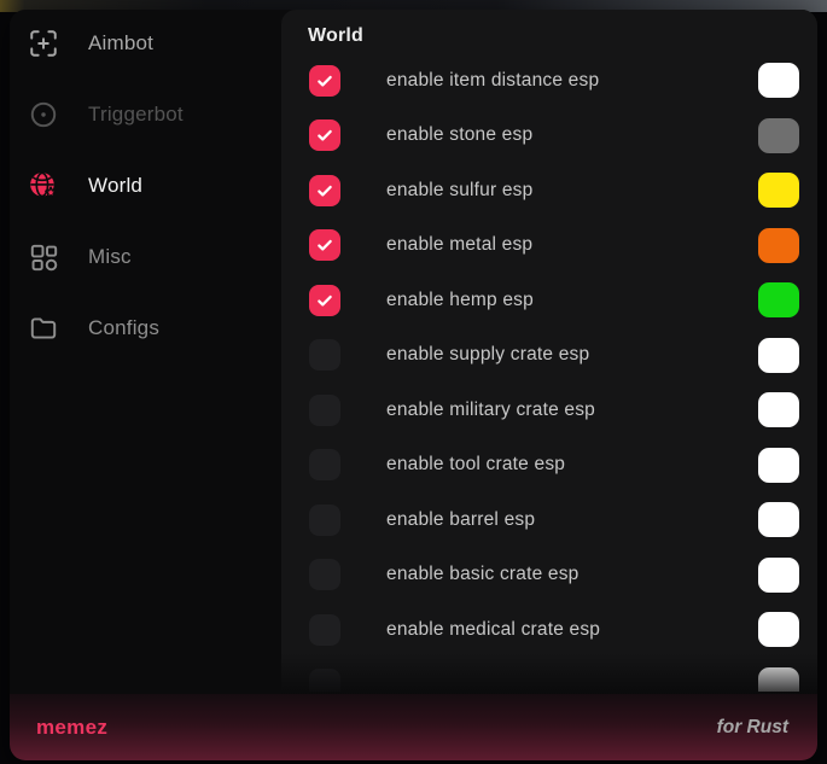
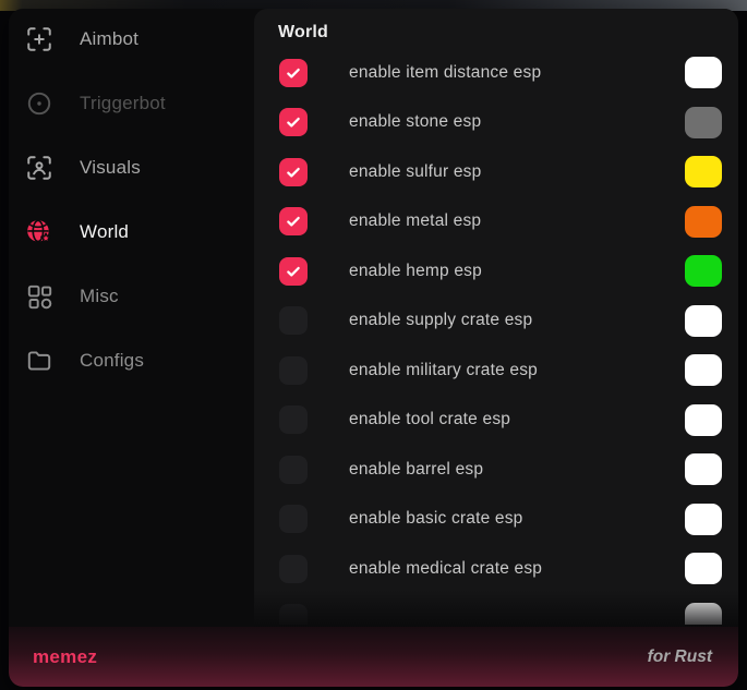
  Aimbot
  Triggerbot
+ Visuals
  World
  Misc
  Configs
  World
  enable item distance esp
  enable stone esp
  enable sulfur esp
  enable metal esp
  enable hemp esp
  enable supply crate esp
  enable military crate esp
  enable tool crate esp
  enable barrel esp
  enable basic crate esp
  enable medical crate esp
  memez
  for Rust
